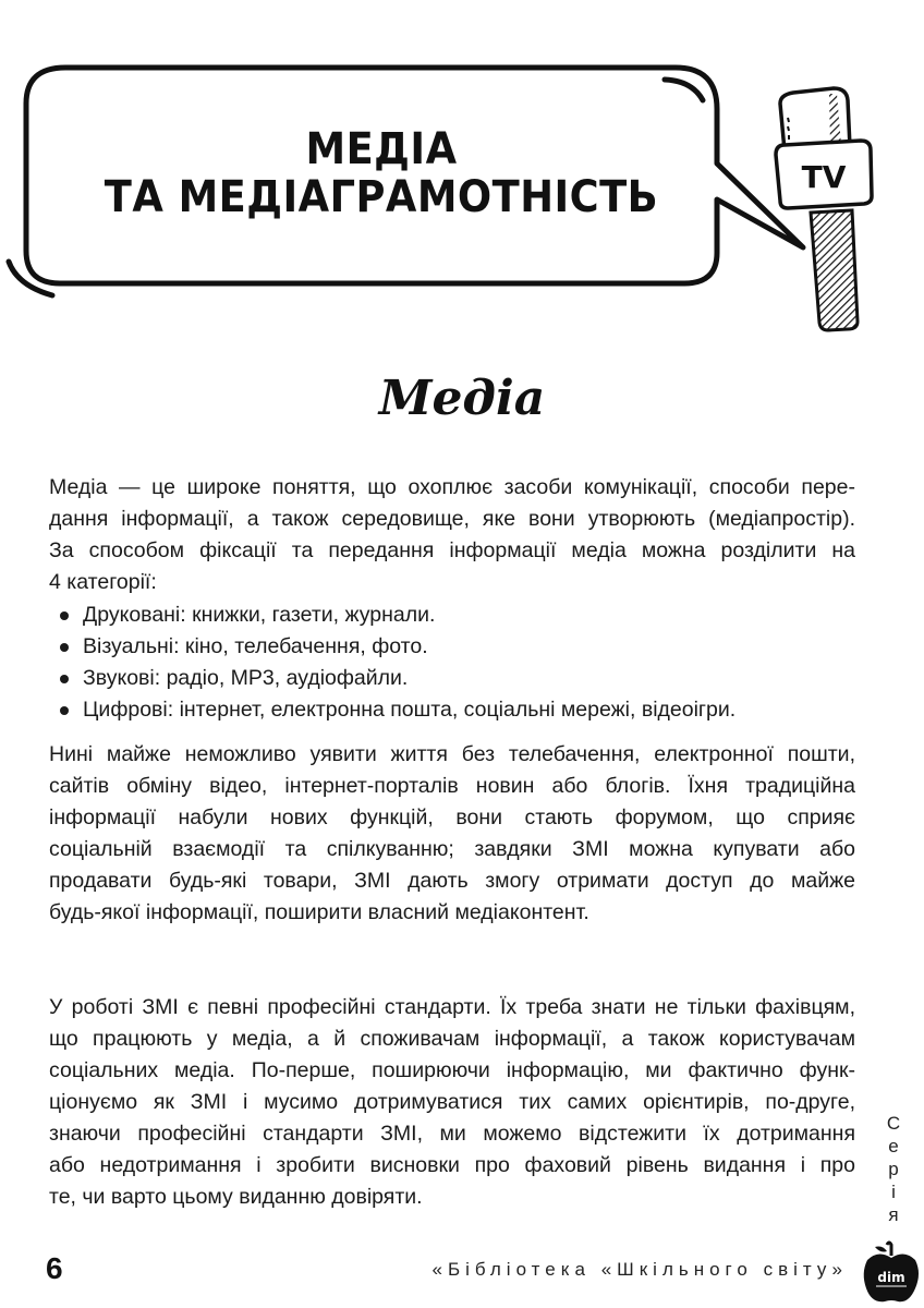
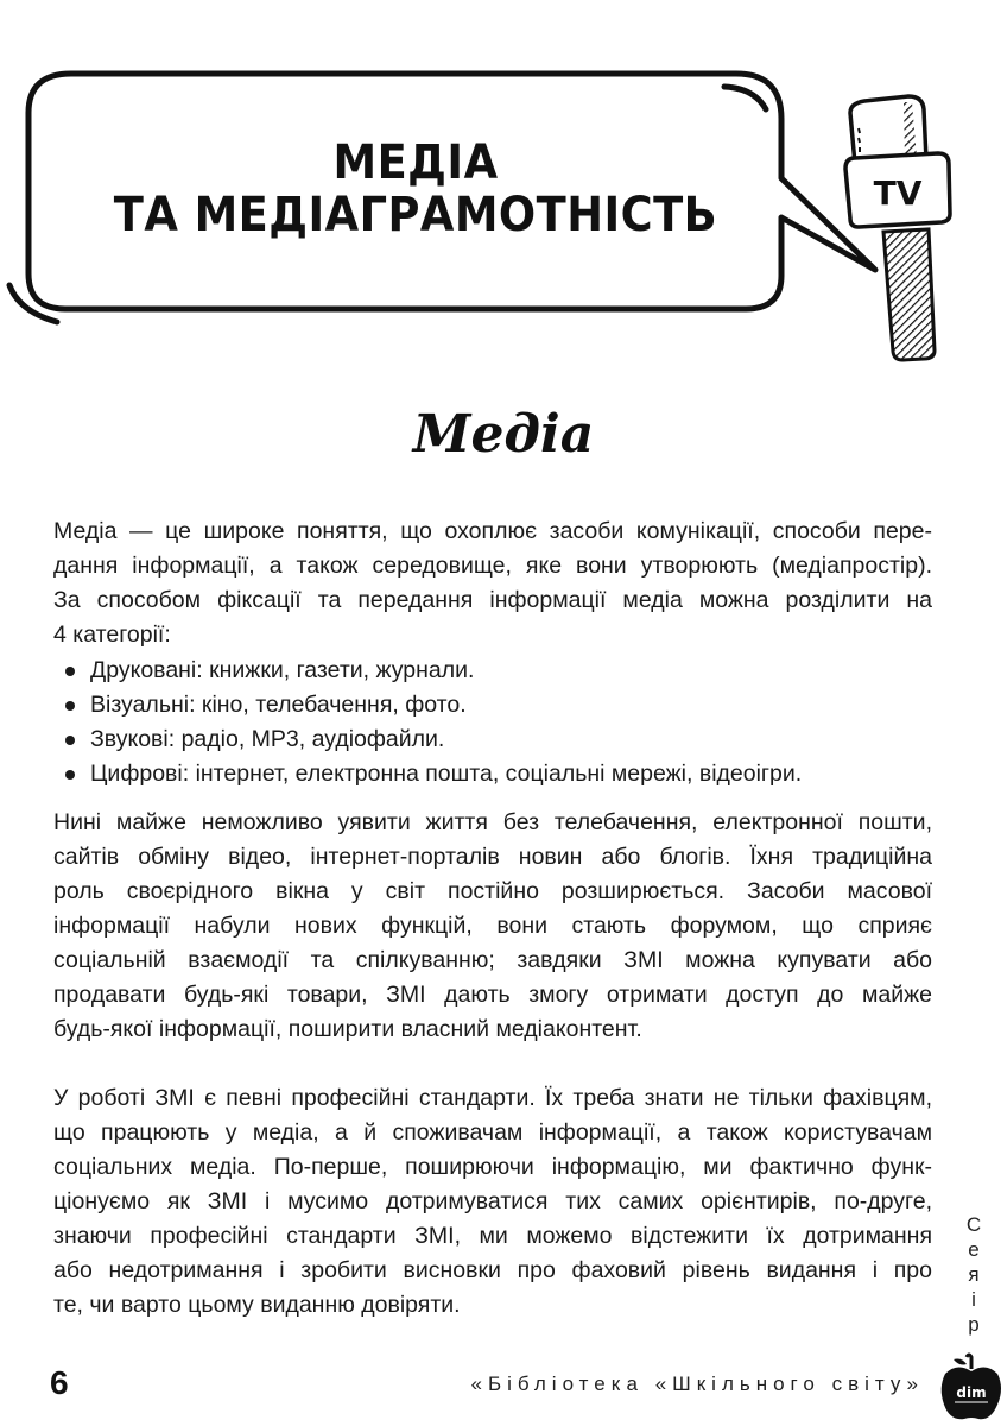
  TV
  МЕДІА
  ТА МЕДІАГРАМОТНІСТЬ
  Медіа
  Медіа — це широке поняття, що охоплює засоби комунікації, способи пере-
  дання інформації, а також середовище, яке вони утворюють (медіапростір).
  За способом фіксації та передання інформації медіа можна розділити на
  4 категорії:
  Друковані: книжки, газети, журнали.
  Візуальні: кіно, телебачення, фото.
  Звукові: радіо, MP3, аудіофайли.
  Цифрові: інтернет, електронна пошта, соціальні мережі, відеоігри.
  Нині майже неможливо уявити життя без телебачення, електронної пошти,
  сайтів обміну відео, інтернет-порталів новин або блогів. Їхня традиційна
+ роль своєрідного вікна у світ постійно розширюється. Засоби масової
  інформації набули нових функцій, вони стають форумом, що сприяє
  соціальній взаємодії та спілкуванню; завдяки ЗМІ можна купувати або
  продавати будь-які товари, ЗМІ дають змогу отримати доступ до майже
  будь-якої інформації, поширити власний медіаконтент.
  У роботі ЗМІ є певні професійні стандарти. Їх треба знати не тільки фахівцям,
  що працюють у медіа, а й споживачам інформації, а також користувачам
  соціальних медіа. По-перше, поширюючи інформацію, ми фактично функ-
  ціонуємо як ЗМІ і мусимо дотримуватися тих самих орієнтирів, по-друге,
  знаючи професійні стандарти ЗМІ, ми можемо відстежити їх дотримання
  або недотримання і зробити висновки про фаховий рівень видання і про
  те, чи варто цьому виданню довіряти.
  С
  е
- р
+ я
  і
- я
+ р
  6
  «Бібліотека «Шкільного світу»
  dim
